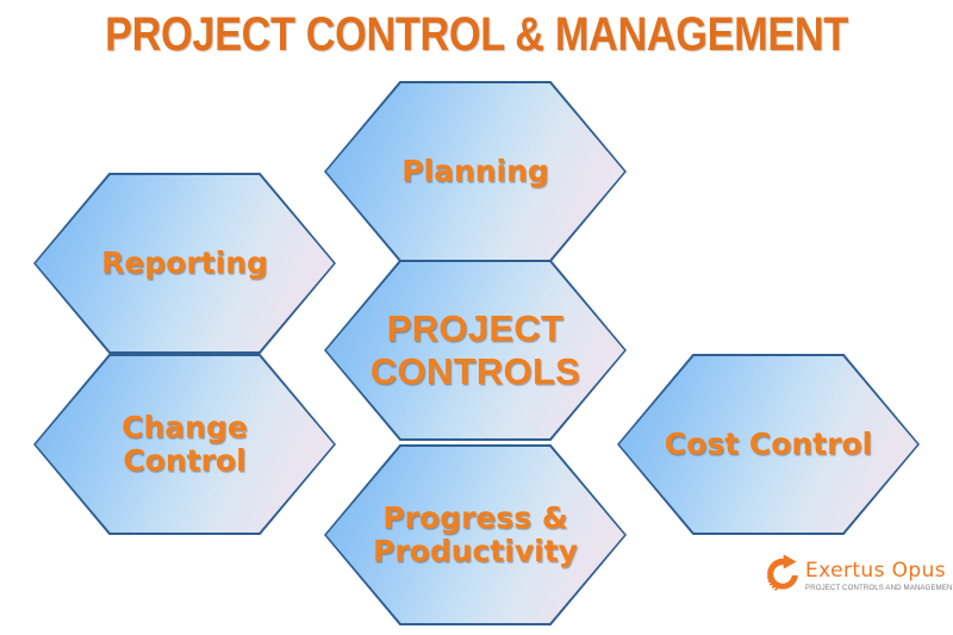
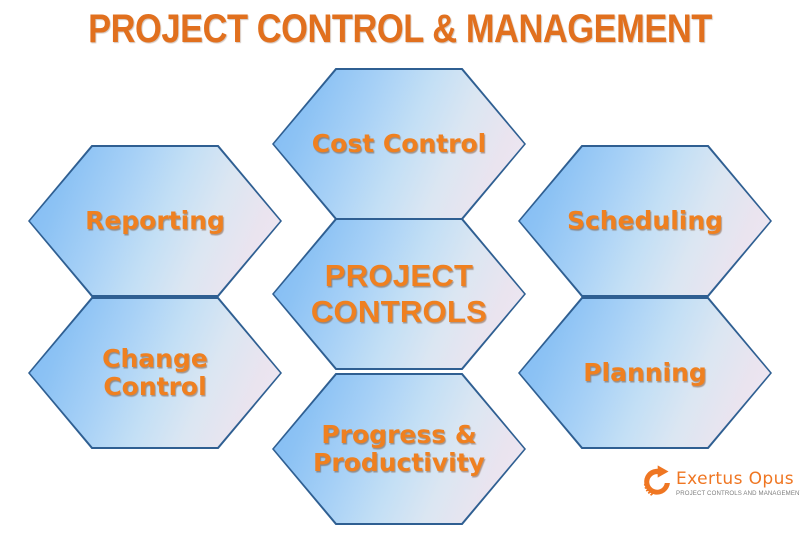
  PROJECT CONTROL & MANAGEMENT
- Planning
+ Cost Control
  Reporting
+ Scheduling
  Change
  Control
- Cost Control
+ Planning
  Progress &
  Productivity
  PROJECT
  CONTROLS
  Exertus Opus
